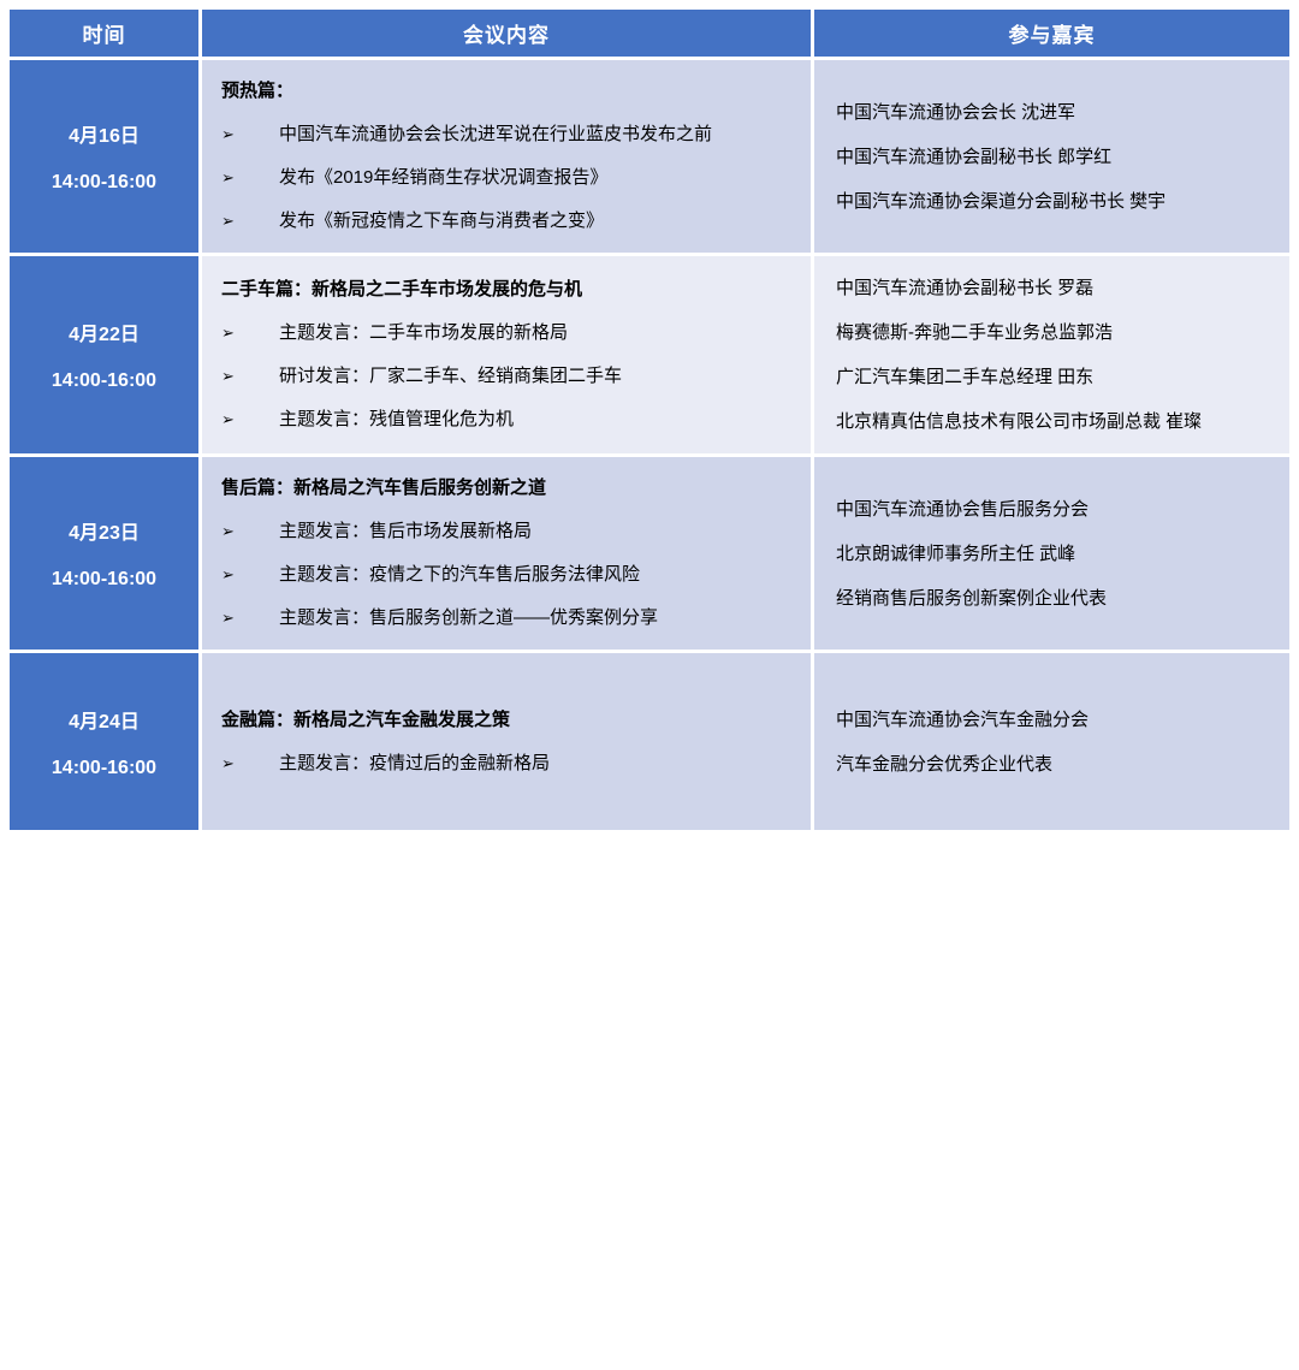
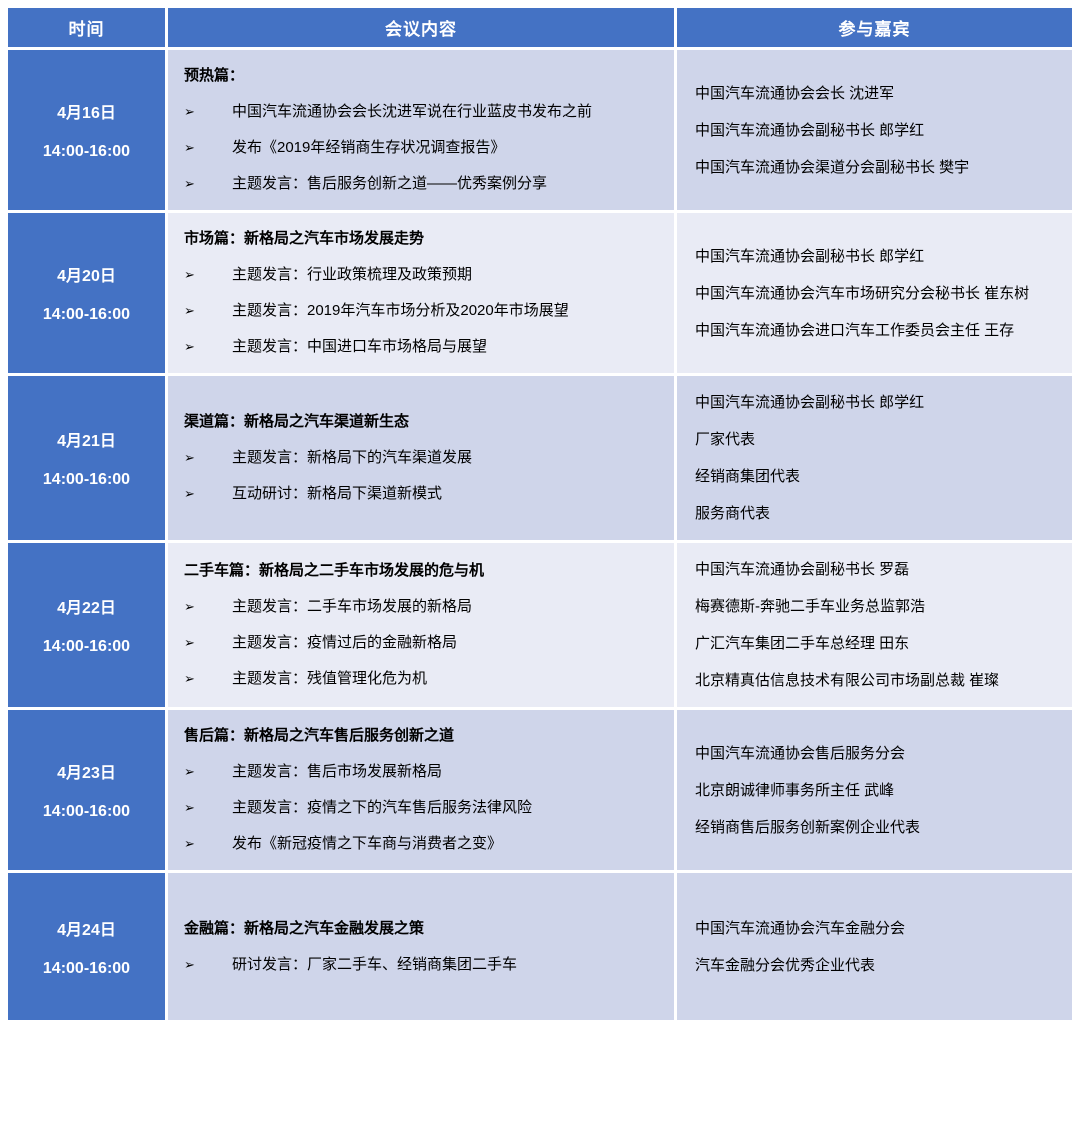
  时间	会议内容	参与嘉宾
- 4月16日14:00-16:00	预热篇：➢ 中国汽车流通协会会长沈进军说在行业蓝皮书发布之前➢ 发布《2019年经销商生存状况调查报告》➢ 发布《新冠疫情之下车商与消费者之变》	中国汽车流通协会会长 沈进军中国汽车流通协会副秘书长 郎学红中国汽车流通协会渠道分会副秘书长 樊宇
+ 4月16日14:00-16:00	预热篇：➢ 中国汽车流通协会会长沈进军说在行业蓝皮书发布之前➢ 发布《2019年经销商生存状况调查报告》➢ 主题发言：售后服务创新之道——优秀案例分享	中国汽车流通协会会长 沈进军中国汽车流通协会副秘书长 郎学红中国汽车流通协会渠道分会副秘书长 樊宇
+ 4月20日14:00-16:00	市场篇：新格局之汽车市场发展走势➢ 主题发言：行业政策梳理及政策预期➢ 主题发言：2019年汽车市场分析及2020年市场展望➢ 主题发言：中国进口车市场格局与展望	中国汽车流通协会副秘书长 郎学红中国汽车流通协会汽车市场研究分会秘书长 崔东树中国汽车流通协会进口汽车工作委员会主任 王存
+ 4月21日14:00-16:00	渠道篇：新格局之汽车渠道新生态➢ 主题发言：新格局下的汽车渠道发展➢ 互动研讨：新格局下渠道新模式	中国汽车流通协会副秘书长 郎学红厂家代表经销商集团代表服务商代表
- 4月22日14:00-16:00	二手车篇：新格局之二手车市场发展的危与机➢ 主题发言：二手车市场发展的新格局➢ 研讨发言：厂家二手车、经销商集团二手车➢ 主题发言：残值管理化危为机	中国汽车流通协会副秘书长 罗磊梅赛德斯-奔驰二手车业务总监郭浩广汇汽车集团二手车总经理 田东北京精真估信息技术有限公司市场副总裁 崔璨
+ 4月22日14:00-16:00	二手车篇：新格局之二手车市场发展的危与机➢ 主题发言：二手车市场发展的新格局➢ 主题发言：疫情过后的金融新格局➢ 主题发言：残值管理化危为机	中国汽车流通协会副秘书长 罗磊梅赛德斯-奔驰二手车业务总监郭浩广汇汽车集团二手车总经理 田东北京精真估信息技术有限公司市场副总裁 崔璨
- 4月23日14:00-16:00	售后篇：新格局之汽车售后服务创新之道➢ 主题发言：售后市场发展新格局➢ 主题发言：疫情之下的汽车售后服务法律风险➢ 主题发言：售后服务创新之道——优秀案例分享	中国汽车流通协会售后服务分会北京朗诚律师事务所主任 武峰经销商售后服务创新案例企业代表
+ 4月23日14:00-16:00	售后篇：新格局之汽车售后服务创新之道➢ 主题发言：售后市场发展新格局➢ 主题发言：疫情之下的汽车售后服务法律风险➢ 发布《新冠疫情之下车商与消费者之变》	中国汽车流通协会售后服务分会北京朗诚律师事务所主任 武峰经销商售后服务创新案例企业代表
- 4月24日14:00-16:00	金融篇：新格局之汽车金融发展之策➢ 主题发言：疫情过后的金融新格局	中国汽车流通协会汽车金融分会汽车金融分会优秀企业代表
+ 4月24日14:00-16:00	金融篇：新格局之汽车金融发展之策➢ 研讨发言：厂家二手车、经销商集团二手车	中国汽车流通协会汽车金融分会汽车金融分会优秀企业代表
